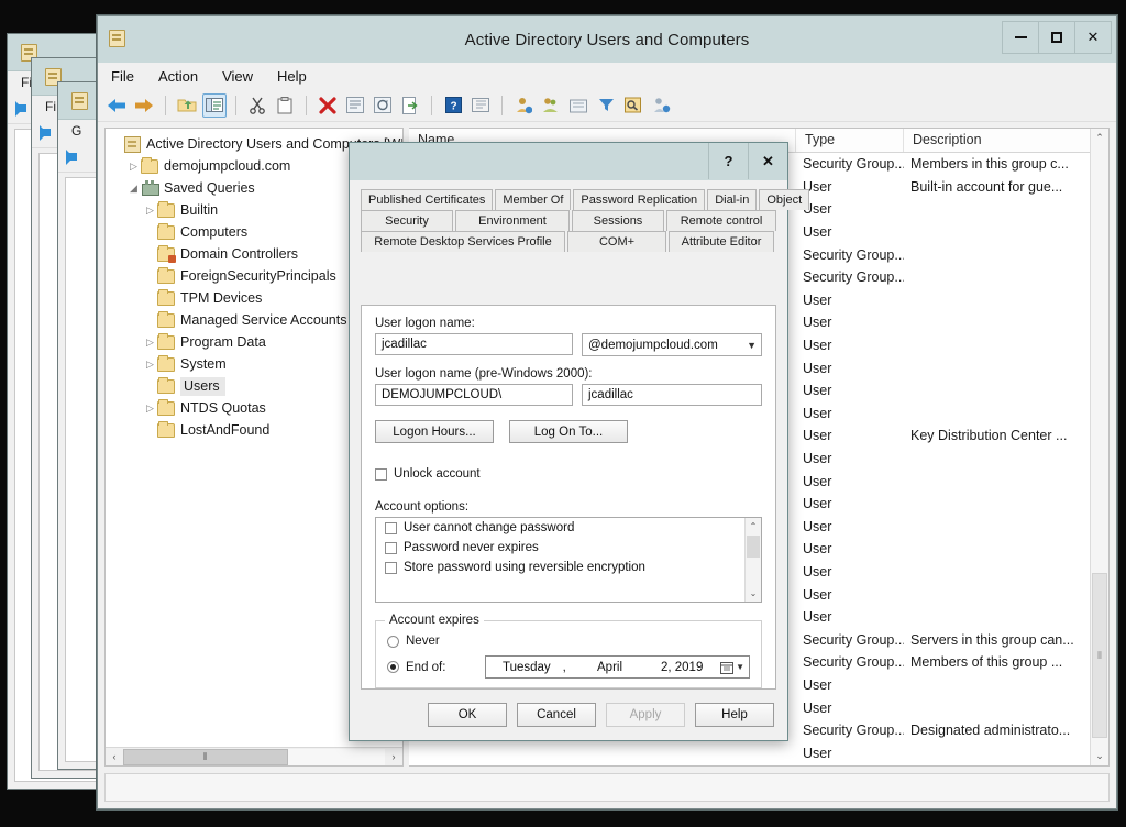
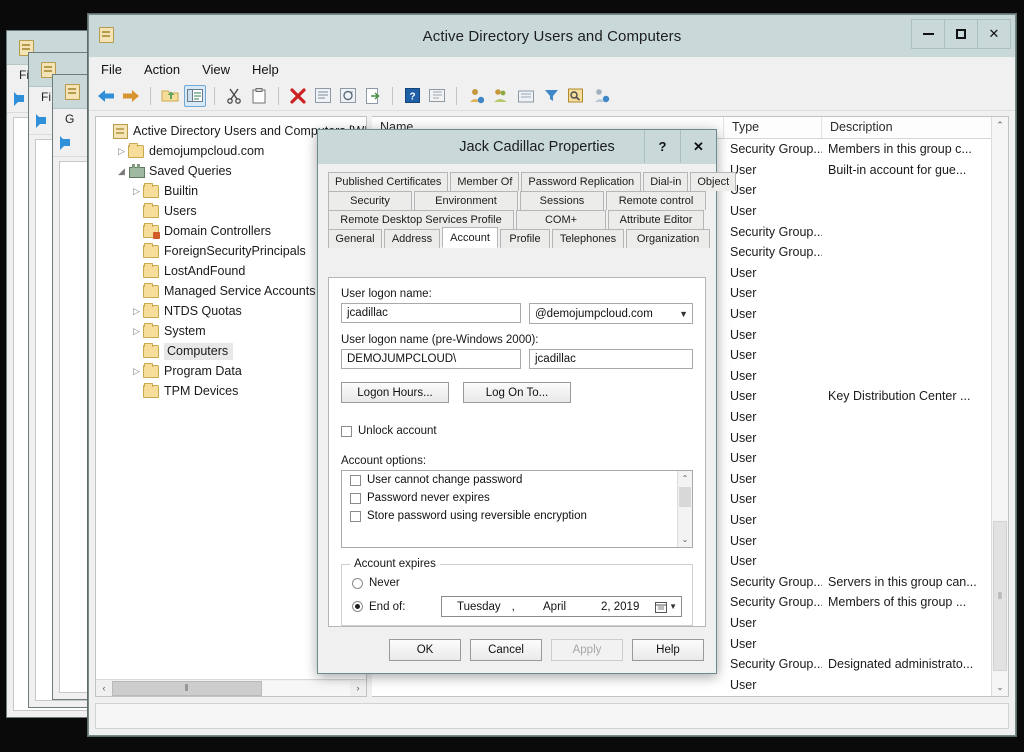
  Fi
  G
  Active Directory Users and Computers
  ✕
  File
  Action
  View
  Help
  ?
  ▷
  demojumpcloud.com
  ◢
  Saved Queries
  ▷
  Builtin
- Computers
+ Users
  Domain Controllers
  ForeignSecurityPrincipals
- TPM Devices
+ LostAndFound
  Managed Service Accounts
  ▷
- Program Data
+ NTDS Quotas
  ▷
  System
- Users
+ Computers
  ▷
- NTDS Quotas
+ Program Data
- LostAndFound
+ TPM Devices
  ‹
  ⦀
  ›
  Name
  Type
  Description
  Security Group..
  Members in this group c...
  User
  Built-in account for gue...
  ser
  User
  Security Group..
  Security Group..
  User
  User
  User
  User
  User
  User
  User
  Key Distribution Center ...
  User
  User
  User
  User
  User
  User
  User
  User
  Security Group..
  Servers in this group can...
  Security Group..
  Members of this group ...
  User
  User
  Security Group..
  Designated administrato...
  User
  ⌃
  ⦀
  ⌄
+ Jack Cadillac Properties
  ?
  ✕
  Published Certificates
  Member Of
  Password Replication
  Dial-in
  Object
  Security
  Environment
  Sessions
  Remote control
  Remote Desktop Services Profile
  COM+
  Attribute Editor
+ General
+ Address
+ Account
+ Profile
+ Telephones
+ Organization
  User logon name:
  jcadillac
  @demojumpcloud.com
  ▼
  User logon name (pre-Windows 2000):
  DEMOJUMPCLOUD\
  jcadillac
  Logon Hours...
  Log On To...
  Unlock account
  Account options:
  User cannot change password
  Password never expires
  Store password using reversible encryption
  ⌃
  ⌄
  Account expires
  Never
  End of:
  Tuesday
  ,
  April
  2, 2019
  ▼
  OK
  Cancel
  Apply
  Help
